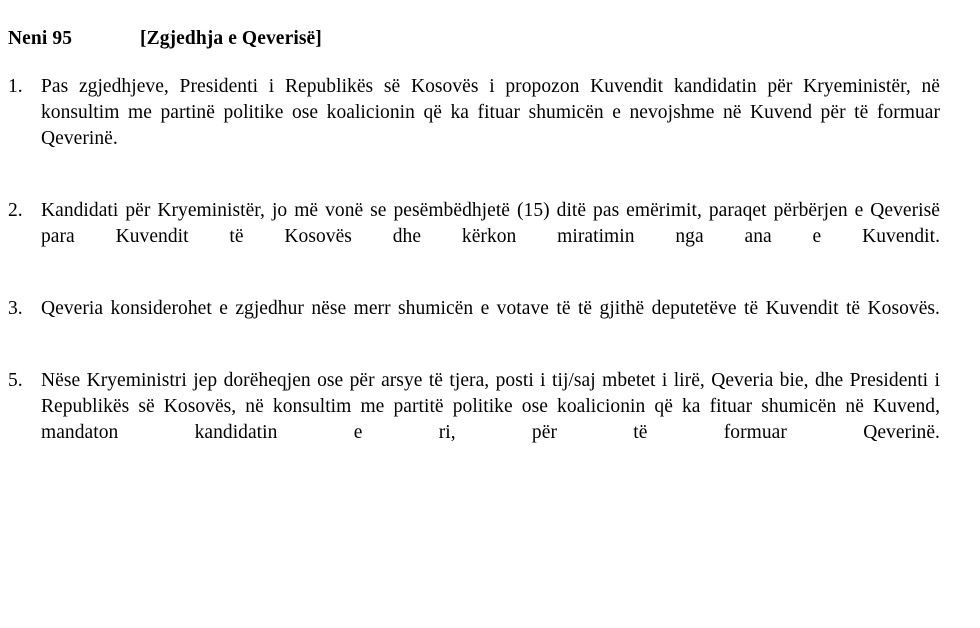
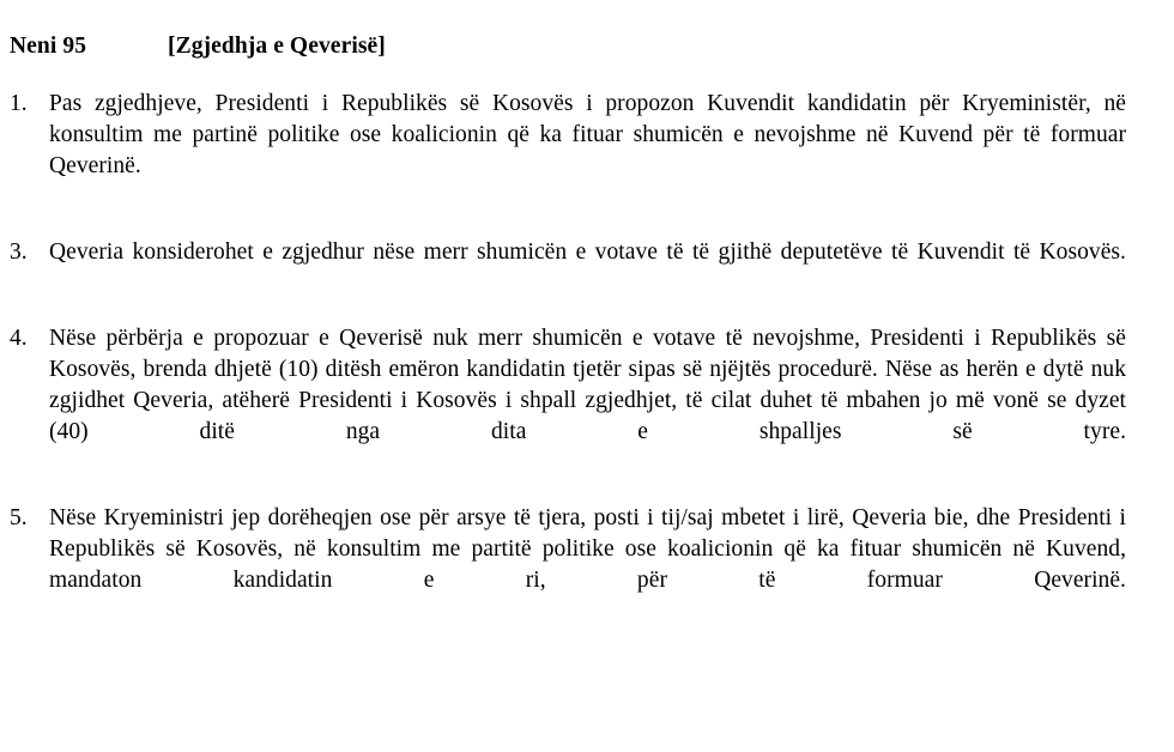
  Neni 95 [Zgjedhja e Qeverisë]
  1.
  Pas zgjedhjeve, Presidenti i Republikës së Kosovës i propozon Kuvendit kandidatin për Kryeministër, në konsultim me partinë politike ose koalicionin që ka fituar shumicën e nevojshme në Kuvend për të formuar Qeverinë.
- 2.
- Kandidati për Kryeministër, jo më vonë se pesëmbëdhjetë (15) ditë pas emërimit, paraqet përbërjen e Qeverisë para Kuvendit të Kosovës dhe kërkon miratimin nga ana e Kuvendit.
  3.
  Qeveria konsiderohet e zgjedhur nëse merr shumicën e votave të të gjithë deputetëve të Kuvendit të Kosovës.
+ 4.
+ Nëse përbërja e propozuar e Qeverisë nuk merr shumicën e votave të nevojshme, Presidenti i Republikës së Kosovës, brenda dhjetë (10) ditësh emëron kandidatin tjetër sipas së njëjtës procedurë. Nëse as herën e dytë nuk zgjidhet Qeveria, atëherë Presidenti i Kosovës i shpall zgjedhjet, të cilat duhet të mbahen jo më vonë se dyzet (40) ditë nga dita e shpalljes së tyre.
  5.
  Nëse Kryeministri jep dorëheqjen ose për arsye të tjera, posti i tij/saj mbetet i lirë, Qeveria bie, dhe Presidenti i Republikës së Kosovës, në konsultim me partitë politike ose koalicionin që ka fituar shumicën në Kuvend, mandaton kandidatin e ri, për të formuar Qeverinë.
